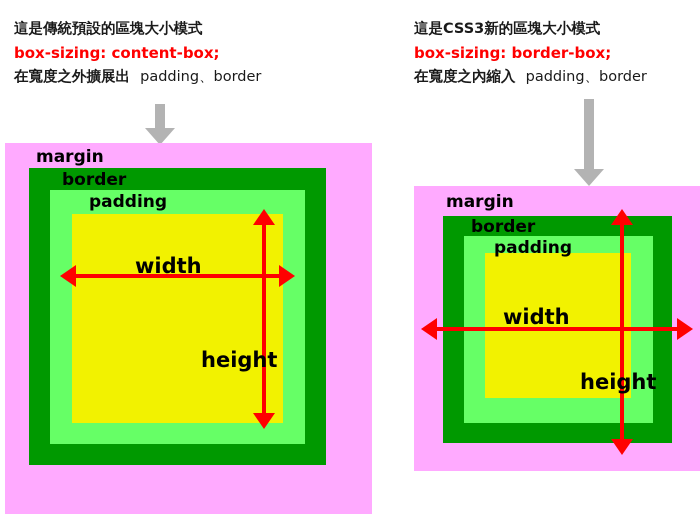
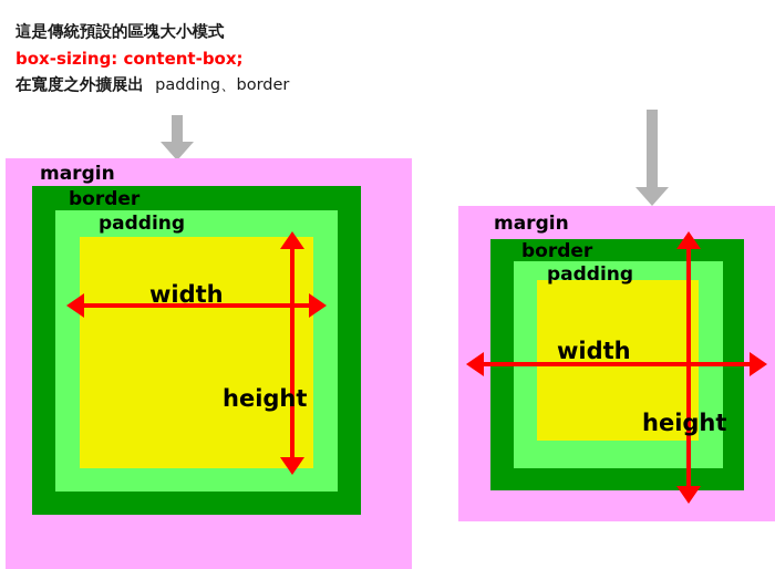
  這是傳統預設的區塊大小模式
  box-sizing: content-box;
  在寬度之外擴展出 padding、border
- 這是CSS3新的區塊大小模式
- box-sizing: border-box;
- 在寬度之內縮入 padding、border
  margin
  border
  padding
  width
  height
  margin
  border
  padding
  width
  height
